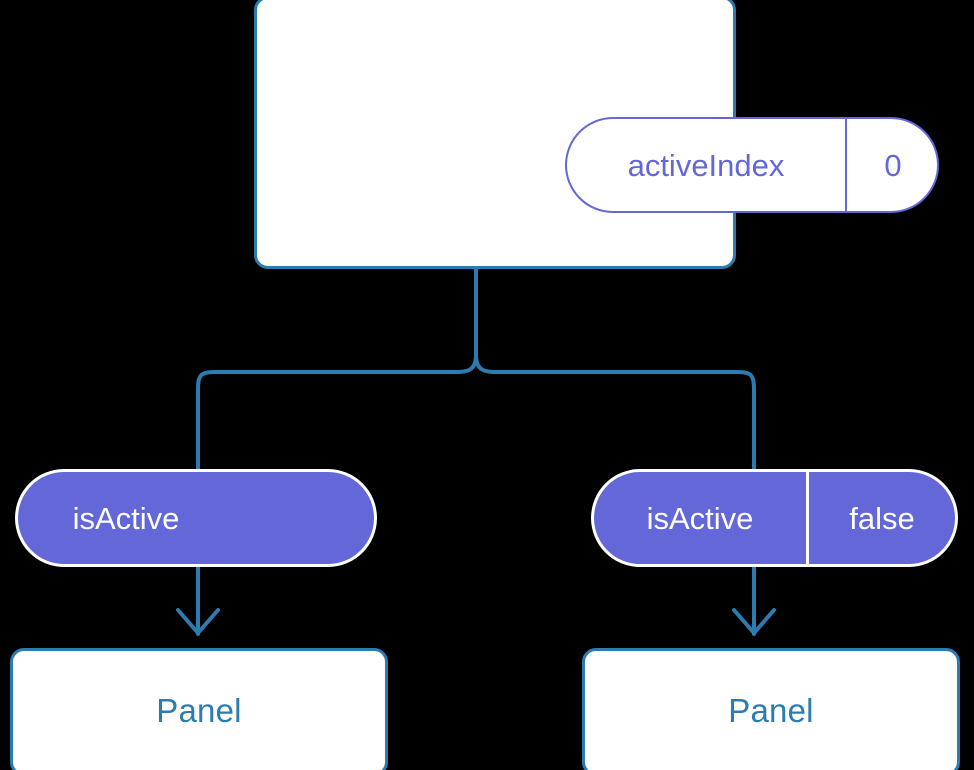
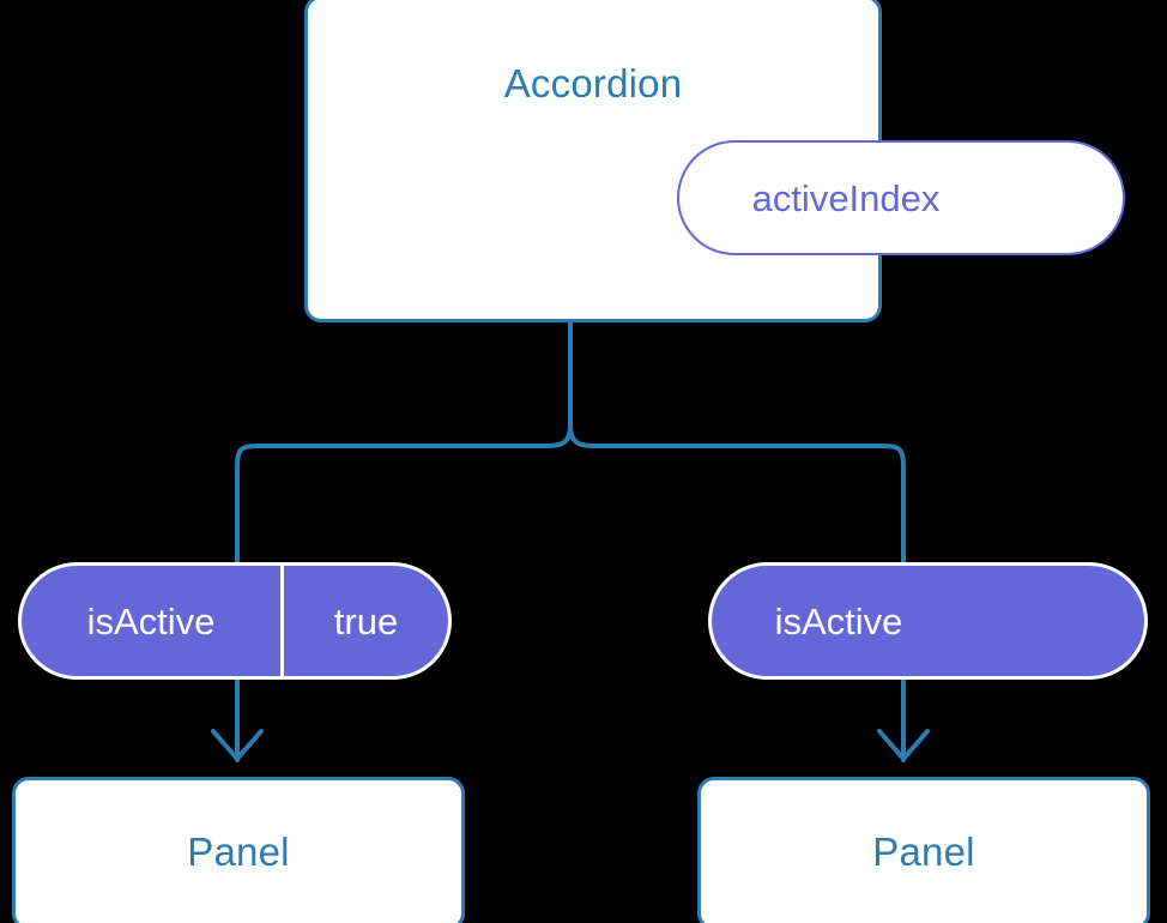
+ Accordion
  activeIndex
- 0
  isActive
+ true
  isActive
- false
  Panel
  Panel
